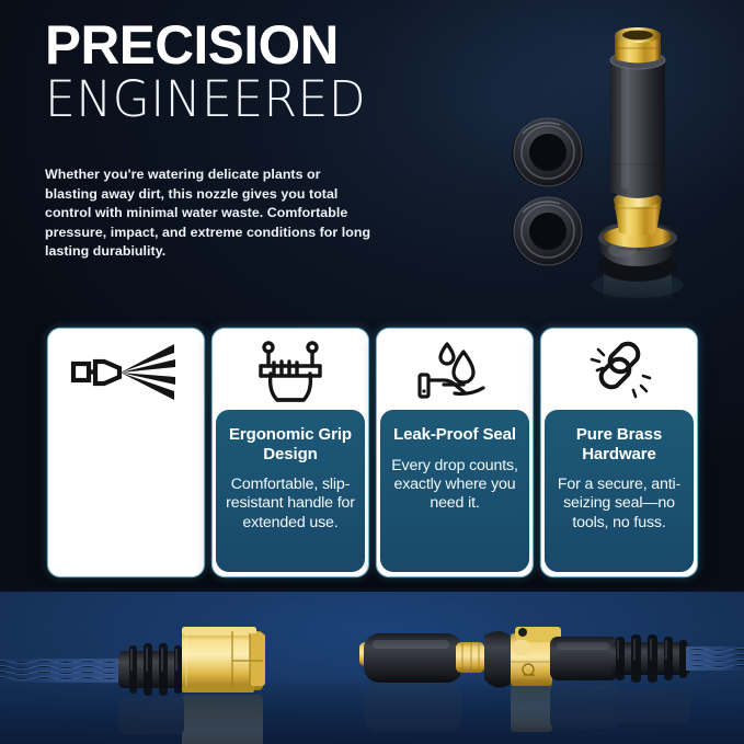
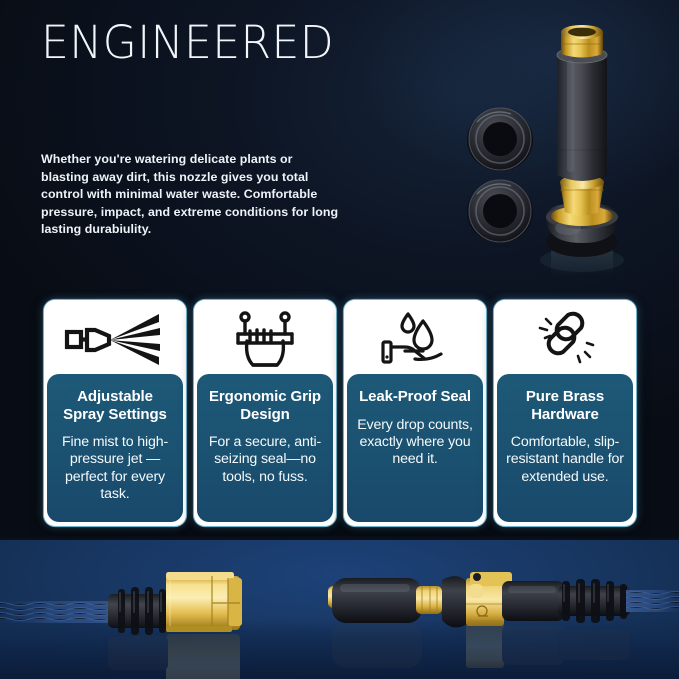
- PRECISION
  ENGINEERED
  Whether you're watering delicate plants or blasting away dirt, this nozzle gives you total control with minimal water waste. Comfortable pressure, impact, and extreme conditions for long lasting durabiulity.
+ Adjustable Spray Settings
+ Fine mist to high-pressure jet — perfect for every task.
  Ergonomic Grip Design
- Comfortable, slip-resistant handle for extended use.
+ For a secure, anti-seizing seal—no tools, no fuss.
  Leak-Proof Seal
  Every drop counts, exactly where you need it.
  Pure Brass Hardware
- For a secure, anti-seizing seal—no tools, no fuss.
+ Comfortable, slip-resistant handle for extended use.
